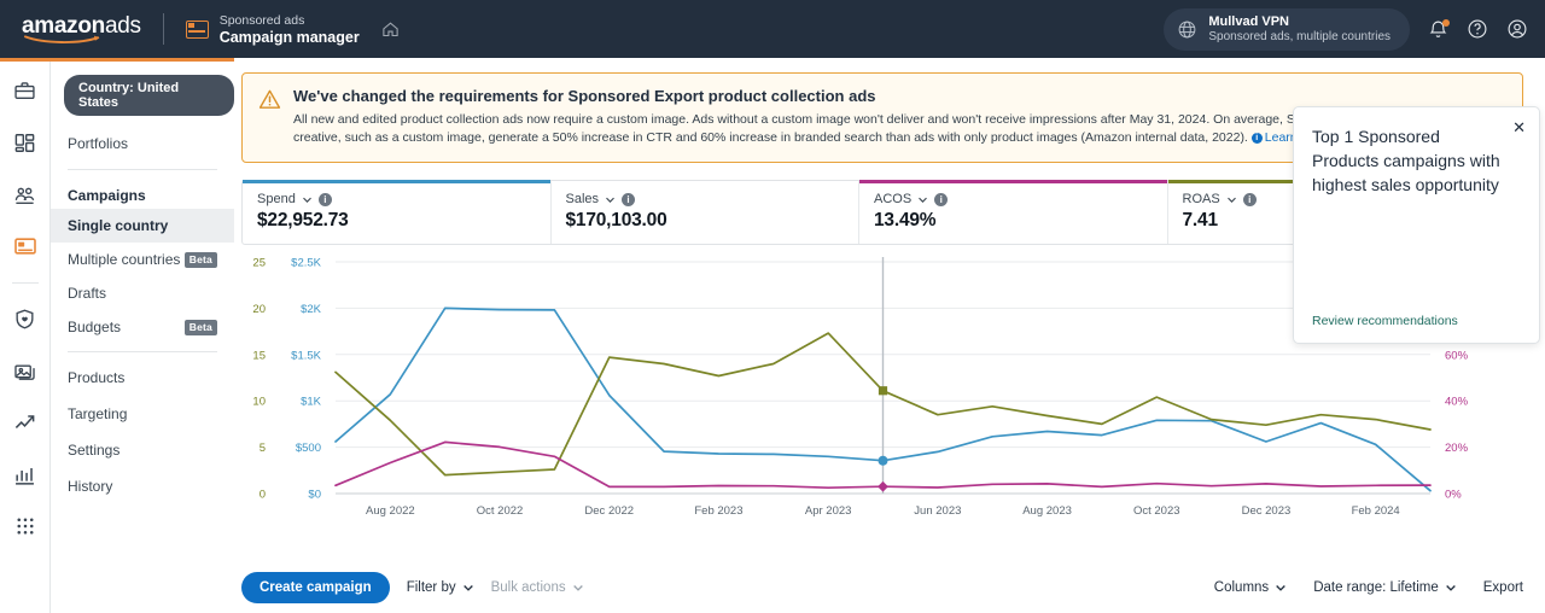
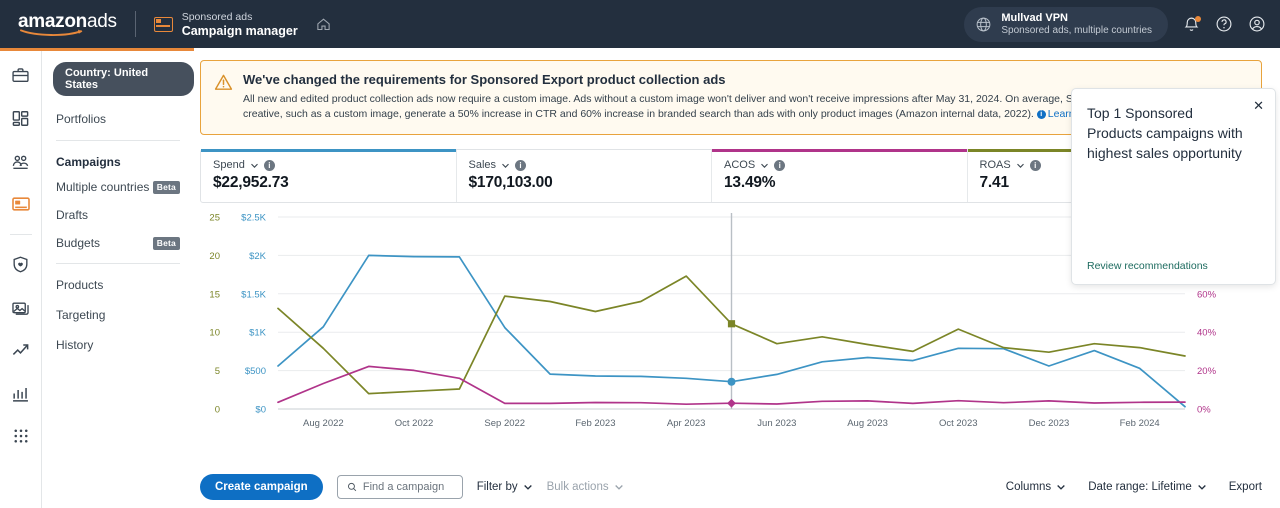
  amazon
  ads
  Sponsored ads
  Campaign manager
  Mullvad VPN
  Sponsored ads, multiple countries
  Country: United States
  Portfolios
  Campaigns
- Single country
  Multiple countries
  Beta
  Drafts
  Budgets
  Beta
  Products
  Targeting
- Settings
  History
  We've changed the requirements for Sponsored Export product collection ads
  All new and edited product collection ads now require a custom image. Ads without a custom image won't deliver and won't receive impressions after May 31, 2024. On average, S creative, such as a custom image, generate a 50% increase in CTR and 60% increase in branded search than ads with only product images (Amazon internal data, 2022). Lear
  Spend
  i
  $22,952.73
  Sales
  i
  $170,103.00
  ACOS
  i
  13.49%
  ROAS
  i
  7.41
  0
  $0
  0%
  5
  $500
  20%
  10
  $1K
  40%
  15
  $1.5K
  60%
  20
  $2K
  25
  $2.5K
  Aug 2022
  Oct 2022
- Dec 2022
+ Sep 2022
  Feb 2023
  Apr 2023
  Jun 2023
  Aug 2023
  Oct 2023
  Dec 2023
  Feb 2024
  ✕
  Top 1 Sponsored Products campaigns with highest sales opportunity
  Review recommendations
  Create campaign
+ Find a campaign
  Filter by
  Bulk actions
  Columns
  Date range: Lifetime
  Export
